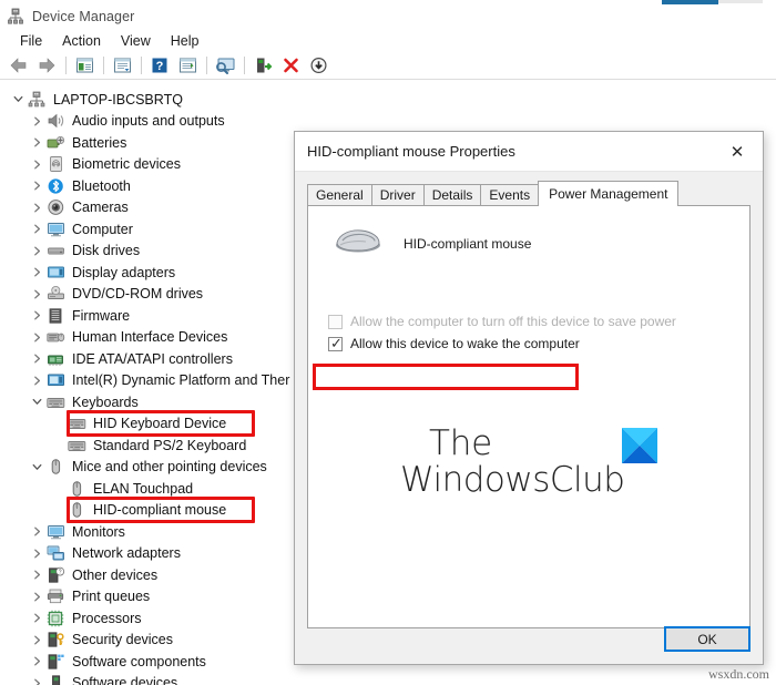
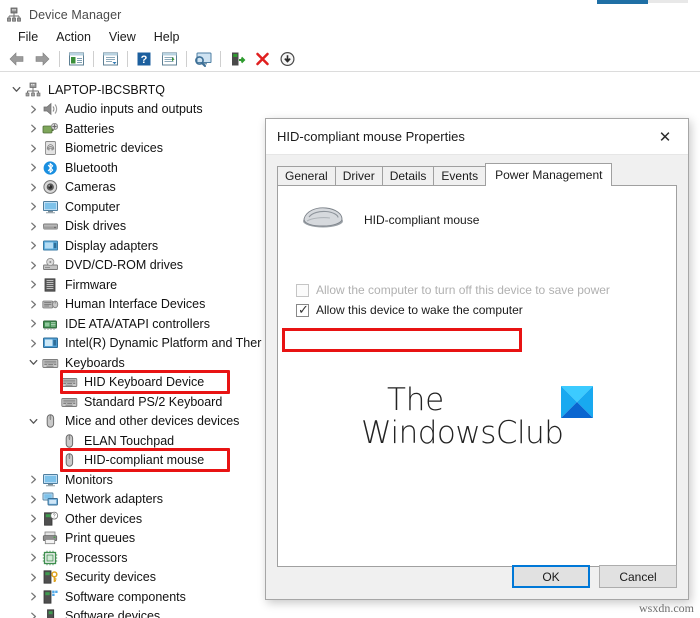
  Device Manager
  File
  Action
  View
  Help
  ?
  LAPTOP-IBCSBRTQ
  Audio inputs and outputs
  Batteries
  Biometric devices
  Bluetooth
  Cameras
  Computer
  Disk drives
  Display adapters
  DVD/CD-ROM drives
  Firmware
  Human Interface Devices
  IDE ATA/ATAPI controllers
  Intel(R) Dynamic Platform and Ther
  Keyboards
  HID Keyboard Device
  Standard PS/2 Keyboard
- Mice and other pointing devices
+ Mice and other devices devices
  ELAN Touchpad
  HID-compliant mouse
  Monitors
  Network adapters
  Other devices
  Print queues
  Processors
  Security devices
  Software components
  Software devices
  HID-compliant mouse Properties
  ✕
  General
  Driver
  Details
  Events
  Power Management
  HID-compliant mouse
  Allow the computer to turn off this device to save power
  ✓
  Allow this device to wake the computer
  The
  WindowsClub
  OK
+ Cancel
  wsxdn.com
